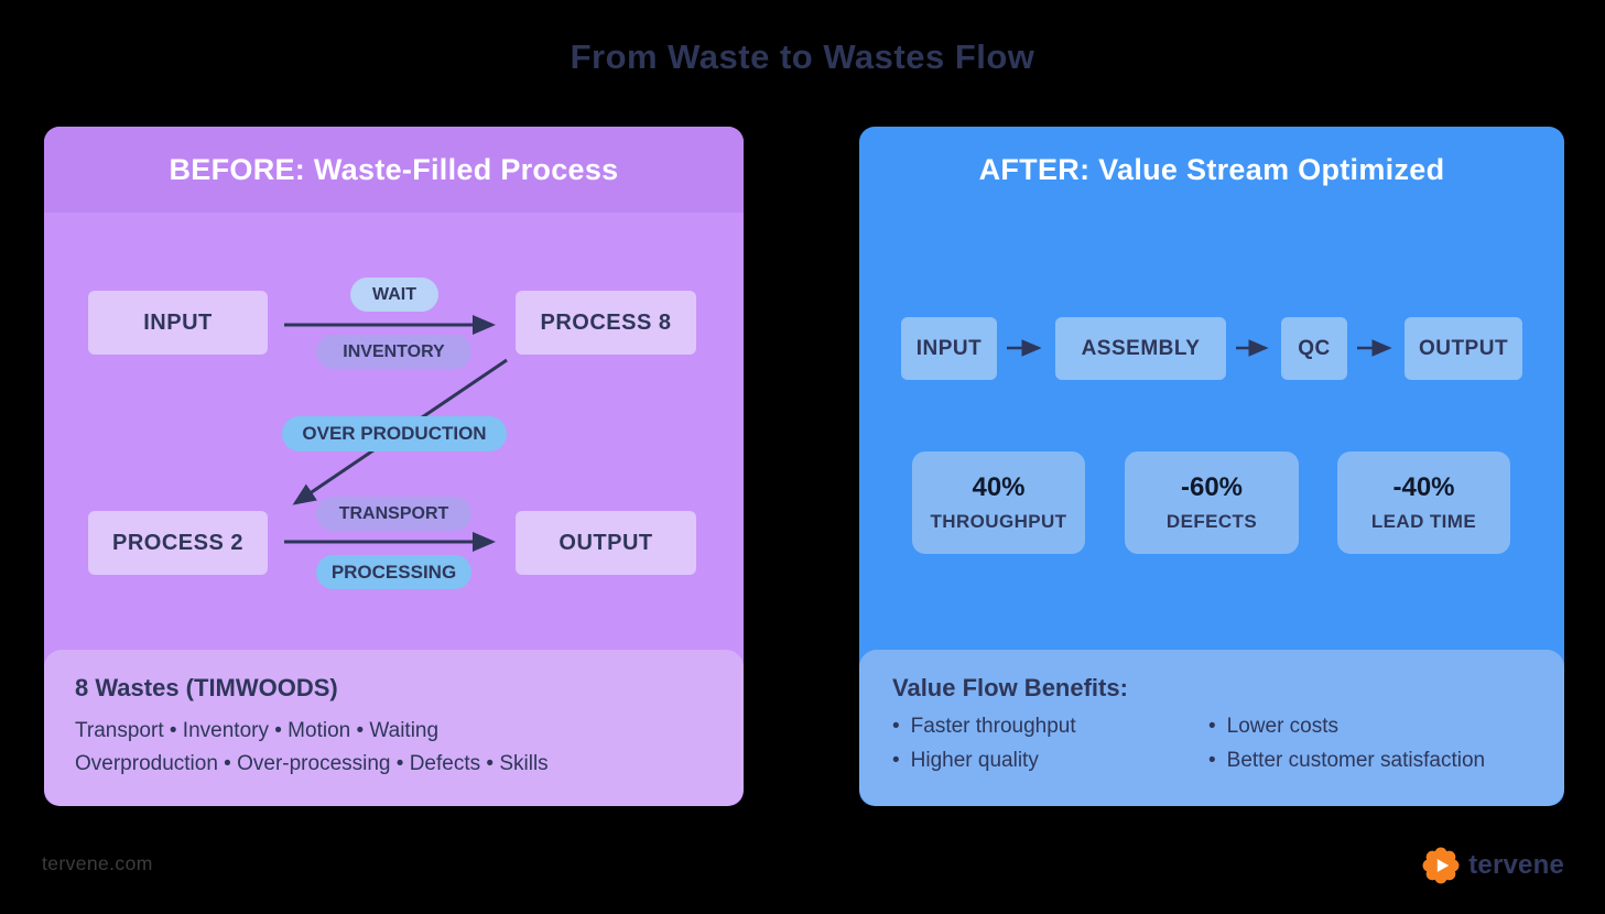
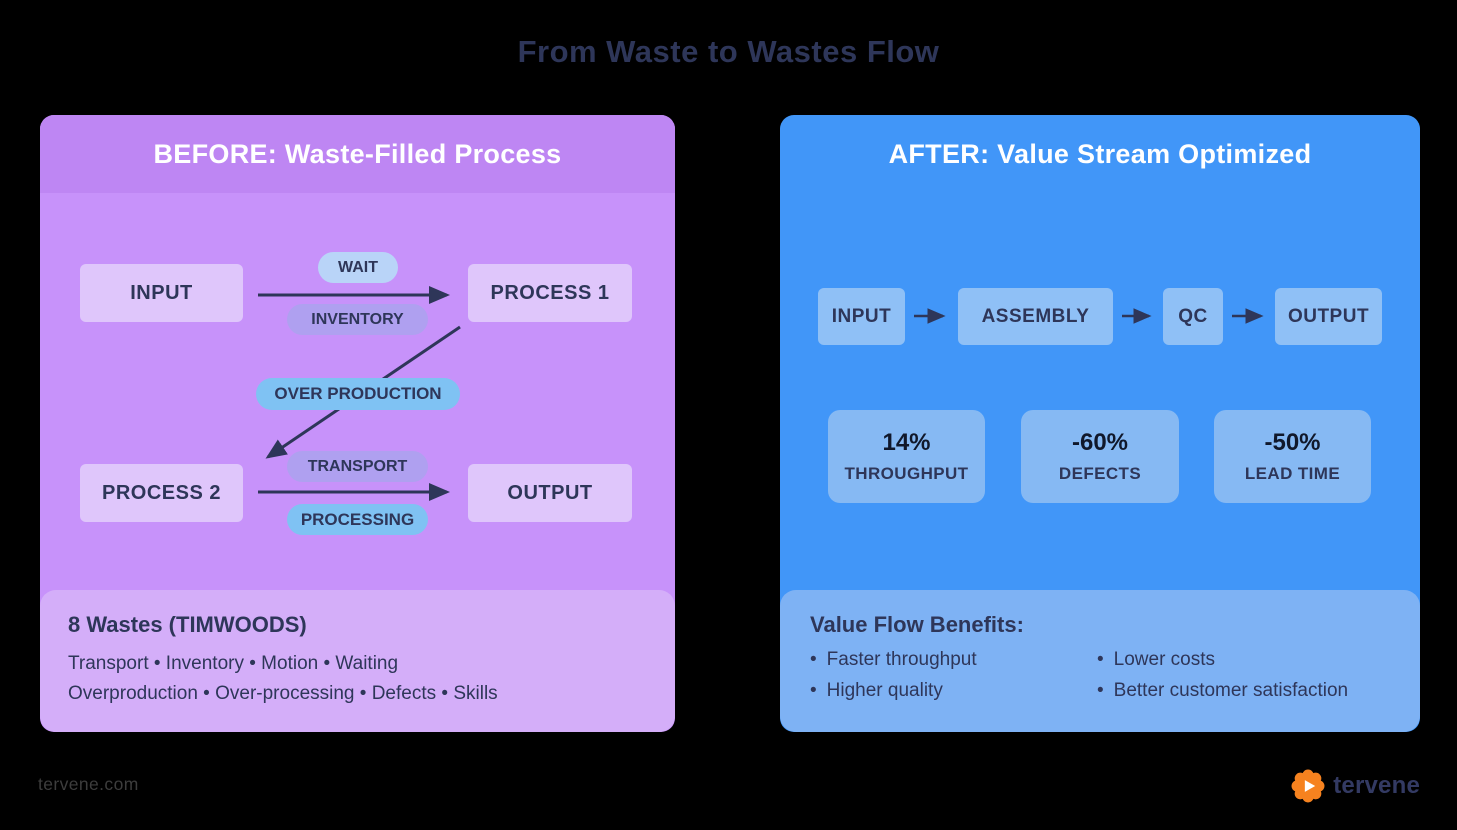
  From Waste to Wastes Flow
  BEFORE: Waste-Filled Process
  INPUT
- PROCESS 8
+ PROCESS 1
  PROCESS 2
  OUTPUT
  WAIT
  INVENTORY
  OVER PRODUCTION
  TRANSPORT
  PROCESSING
  8 Wastes (TIMWOODS)
  Transport • Inventory • Motion • Waiting
  Overproduction • Over-processing • Defects • Skills
  AFTER: Value Stream Optimized
  INPUT
  ASSEMBLY
  QC
  OUTPUT
- 40%
+ 14%
  THROUGHPUT
  -60%
  DEFECTS
- -40%
+ -50%
  LEAD TIME
  Value Flow Benefits:
  •
  Faster throughput
  •
  Higher quality
  •
  Lower costs
  •
  Better customer satisfaction
  tervene.com
  tervene
